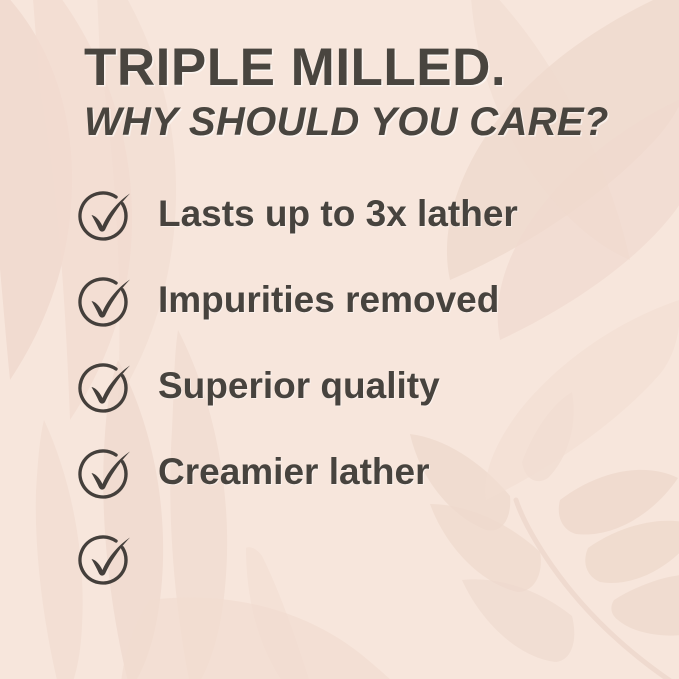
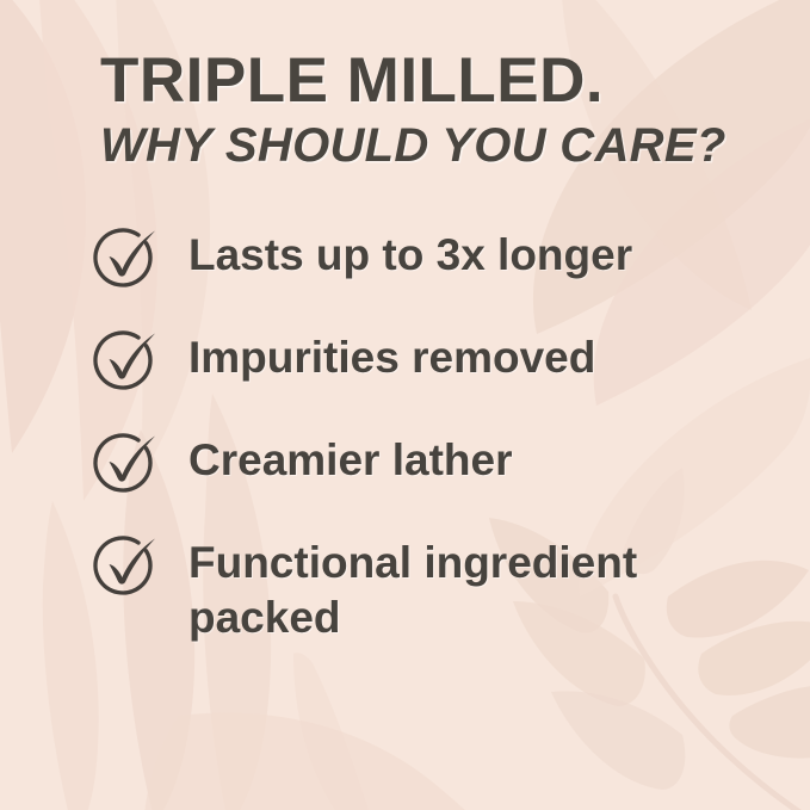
  TRIPLE MILLED.
  WHY SHOULD YOU CARE?
- Lasts up to 3x lather
+ Lasts up to 3x longer
  Impurities removed
- Superior quality
  Creamier lather
+ Functional ingredient packed
